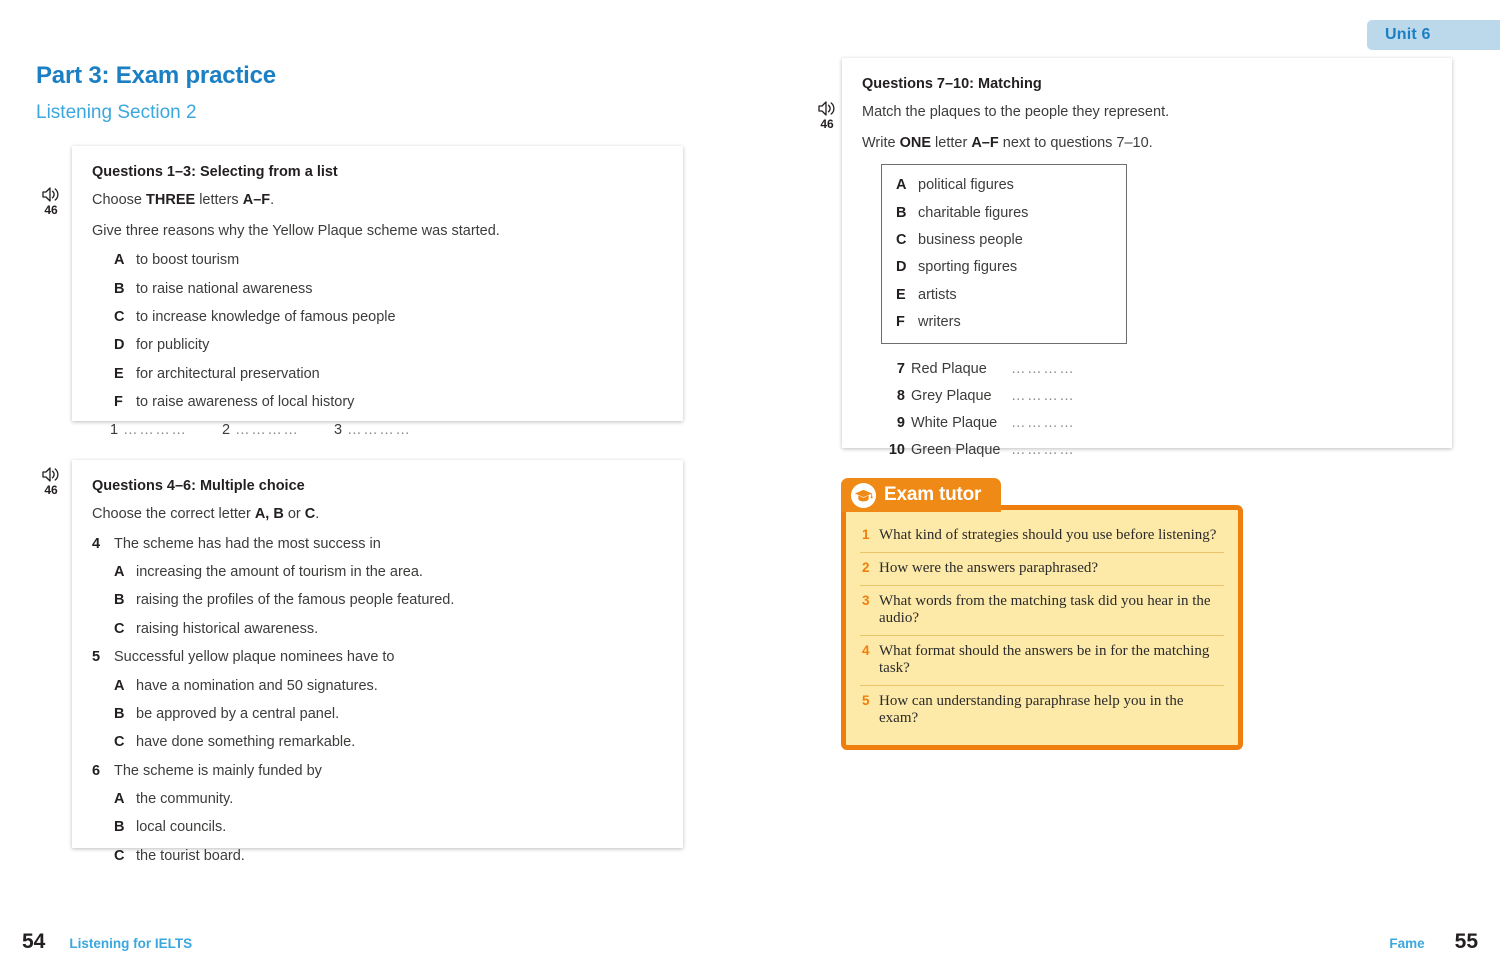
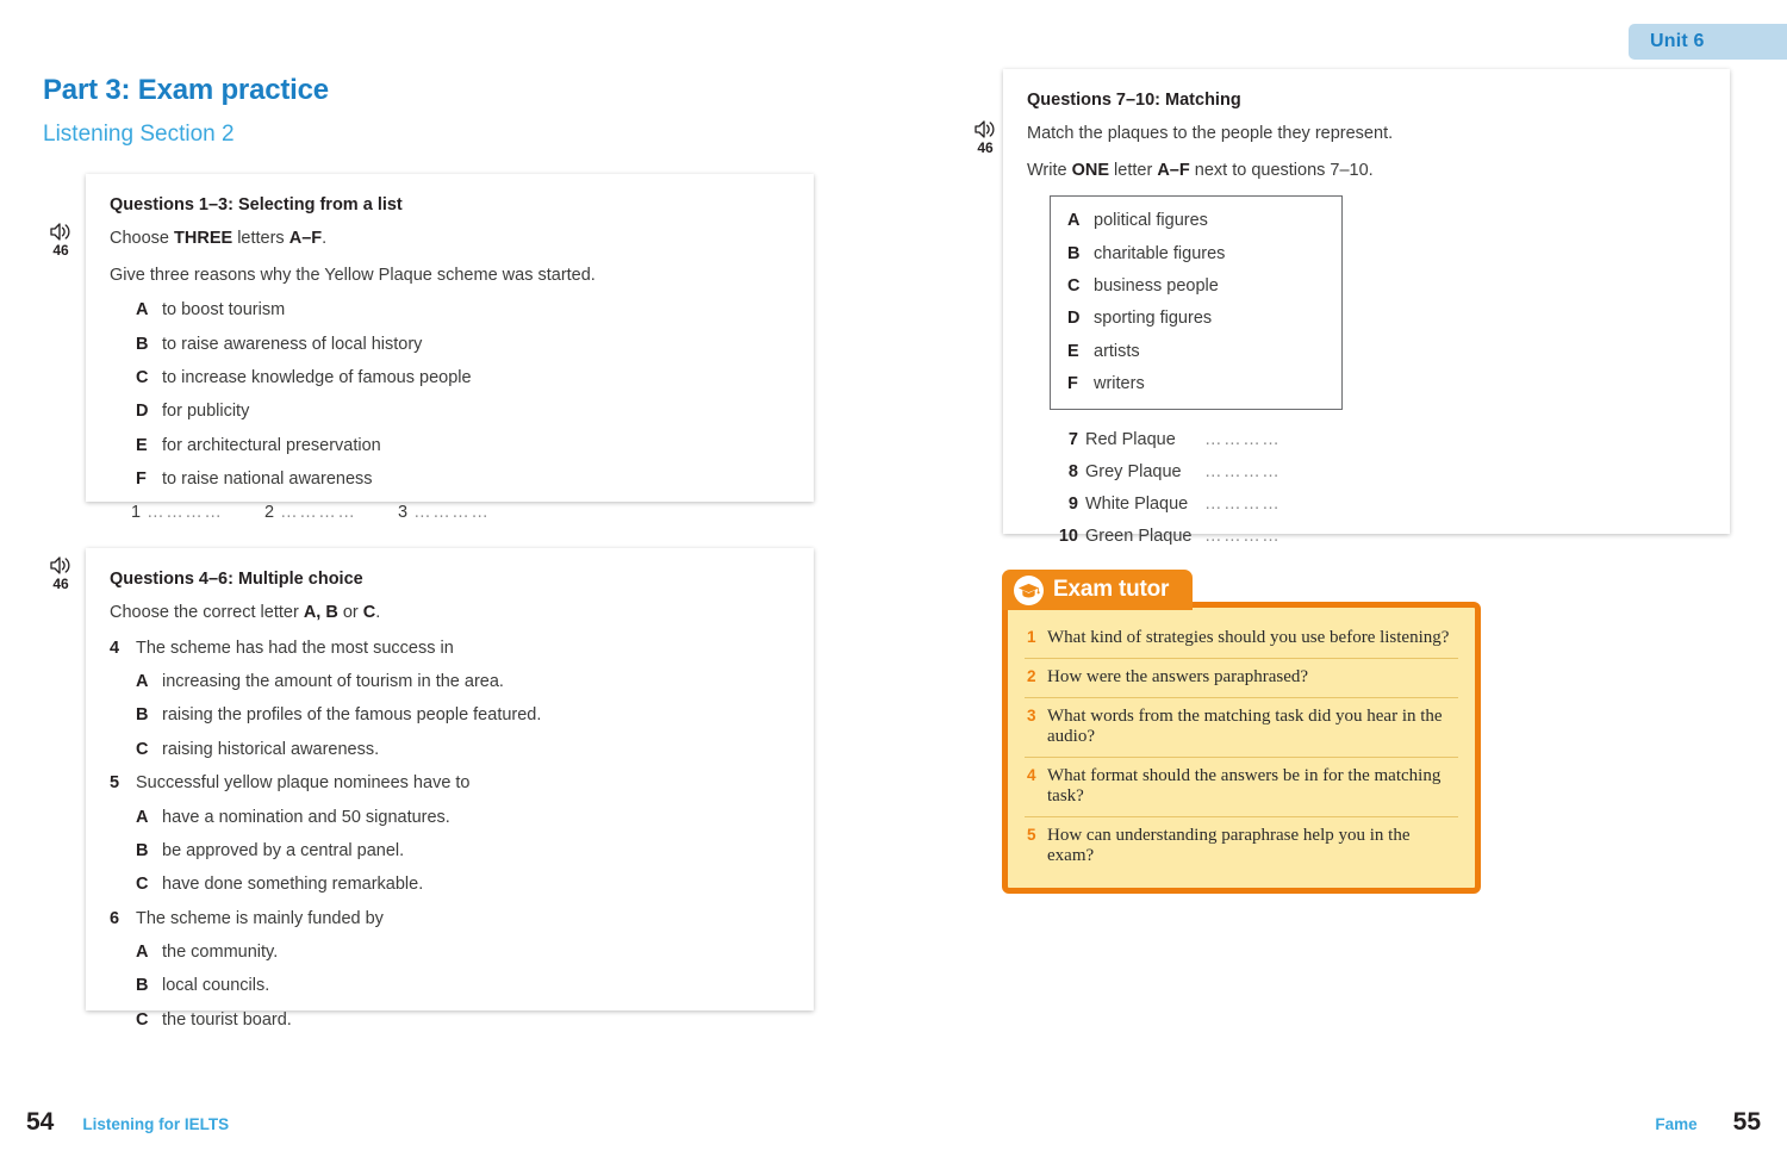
  Unit 6
  Part 3: Exam practice
  Listening Section 2
  46
  Questions 1–3: Selecting from a list
  Choose THREE letters A–F.
  Give three reasons why the Yellow Plaque scheme was started.
  A
  to boost tourism
  B
- to raise national awareness
+ to raise awareness of local history
  C
  to increase knowledge of famous people
  D
  for publicity
  E
  for architectural preservation
  F
- to raise awareness of local history
+ to raise national awareness
  1 …………
  2 …………
  3 …………
  46
  Questions 4–6: Multiple choice
  Choose the correct letter A, B or C.
  4
  The scheme has had the most success in
  A
  increasing the amount of tourism in the area.
  B
  raising the profiles of the famous people featured.
  C
  raising historical awareness.
  5
  Successful yellow plaque nominees have to
  A
  have a nomination and 50 signatures.
  B
  be approved by a central panel.
  C
  have done something remarkable.
  6
  The scheme is mainly funded by
  A
  the community.
  B
  local councils.
  C
  the tourist board.
  54
  Listening for IELTS
  46
  Questions 7–10: Matching
  Match the plaques to the people they represent.
  Write ONE letter A–F next to questions 7–10.
  A
  political figures
  B
  charitable figures
  C
  business people
  D
  sporting figures
  E
  artists
  F
  writers
  7
  Red Plaque
  …………
  8
  Grey Plaque
  …………
  9
  White Plaque
  …………
  10
  Green Plaque
  …………
  Exam tutor
  1
  What kind of strategies should you use before listening?
  2
  How were the answers paraphrased?
  3
  What words from the matching task did you hear in the audio?
  4
  What format should the answers be in for the matching task?
  5
  How can understanding paraphrase help you in the exam?
  Fame
  55
